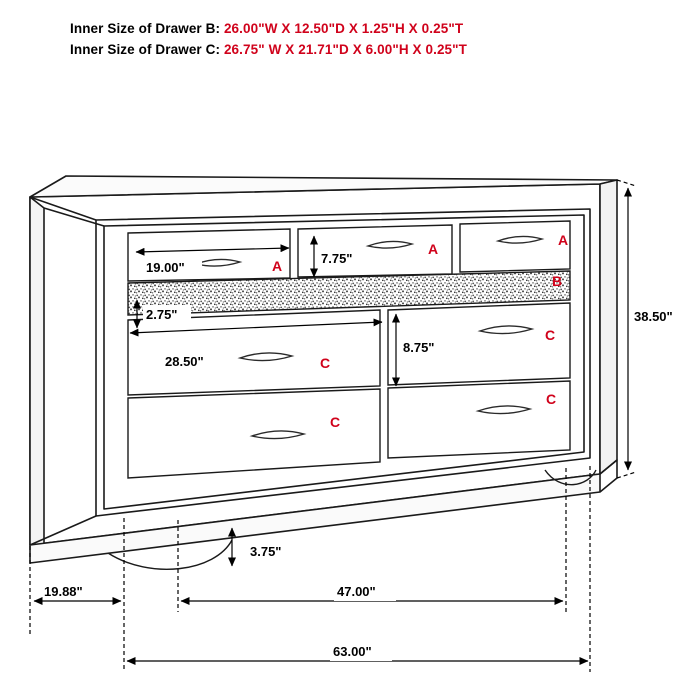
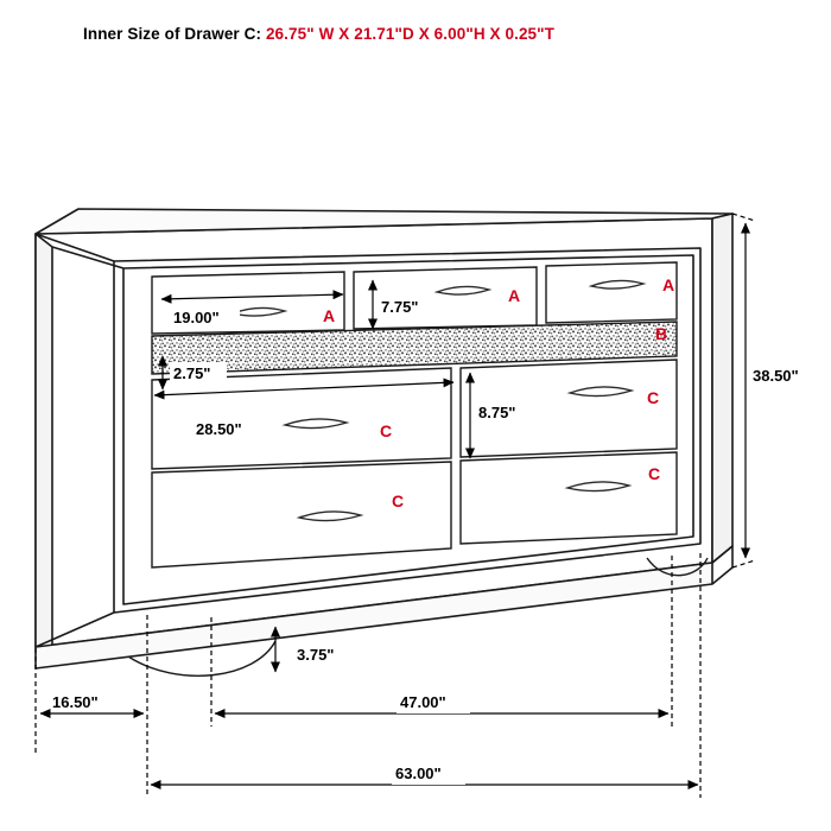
- Inner Size of Drawer B: 26.00"W X 12.50"D X 1.25"H X 0.25"T
  Inner Size of Drawer C: 26.75" W X 21.71"D X 6.00"H X 0.25"T
  19.00"
  7.75"
  2.75"
  28.50"
  8.75"
  38.50"
  3.75"
- 19.88"
+ 16.50"
  47.00"
  63.00"
  A
  A
  A
  B
  C
  C
  C
  C
